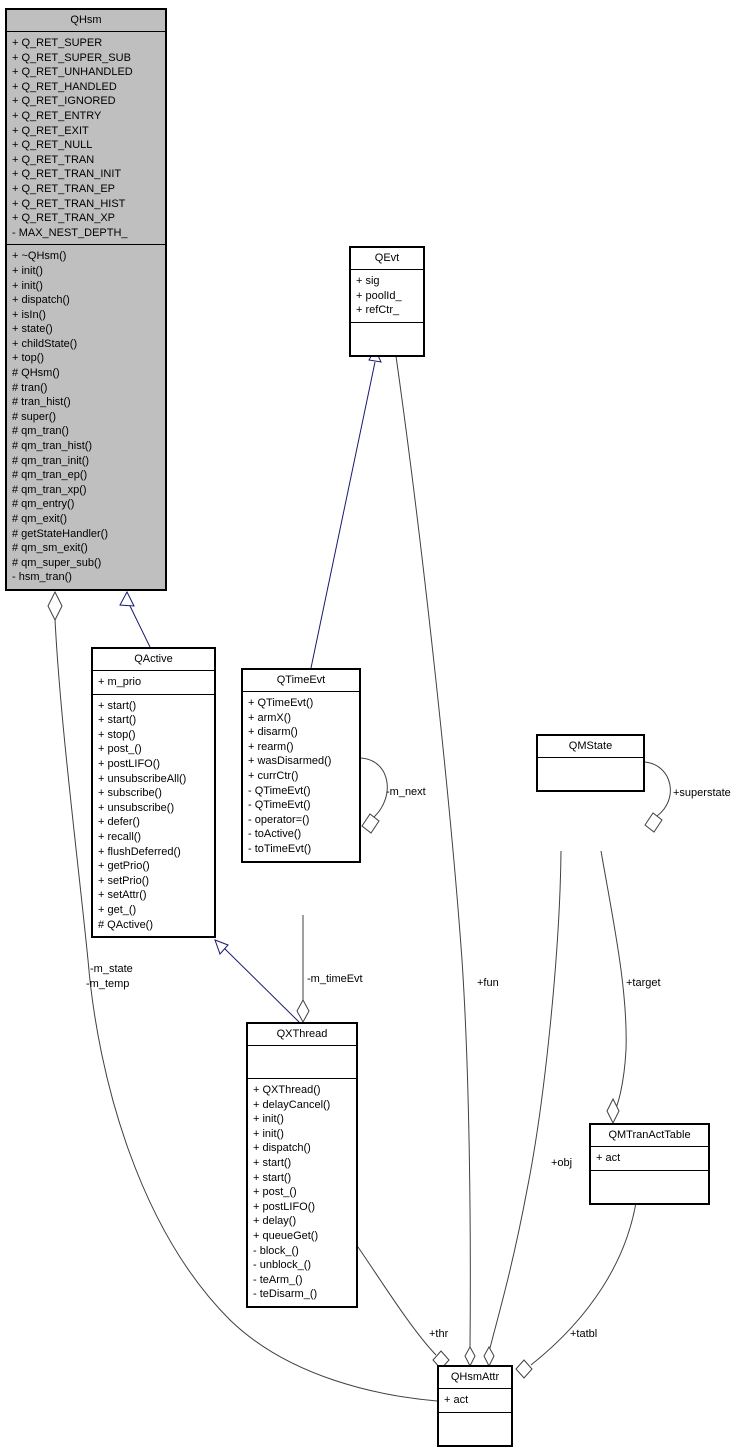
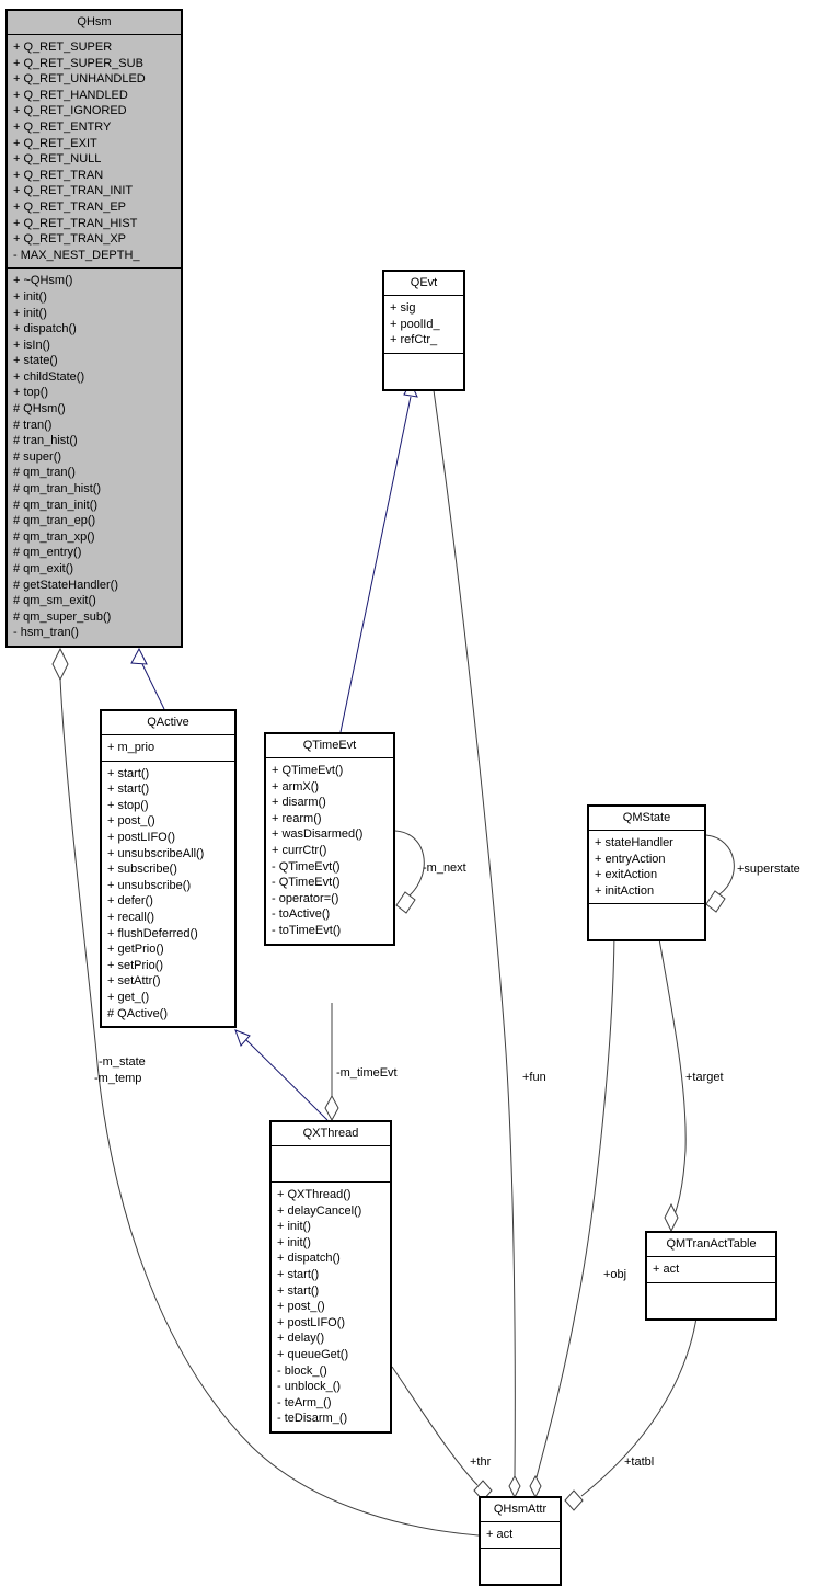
  -m_state
  -m_temp
  +fun
  +obj
  +target
  +tatbl
  +thr
  -m_timeEvt
  -m_next
  +superstate
  QHsm
  + Q_RET_SUPER
  + Q_RET_SUPER_SUB
  + Q_RET_UNHANDLED
  + Q_RET_HANDLED
  + Q_RET_IGNORED
  + Q_RET_ENTRY
  + Q_RET_EXIT
  + Q_RET_NULL
  + Q_RET_TRAN
  + Q_RET_TRAN_INIT
  + Q_RET_TRAN_EP
  + Q_RET_TRAN_HIST
  + Q_RET_TRAN_XP
  - MAX_NEST_DEPTH_
  + ~QHsm()
  + init()
  + init()
  + dispatch()
  + isIn()
  + state()
  + childState()
  + top()
  # QHsm()
  # tran()
  # tran_hist()
  # super()
  # qm_tran()
  # qm_tran_hist()
  # qm_tran_init()
  # qm_tran_ep()
  # qm_tran_xp()
  # qm_entry()
  # qm_exit()
  # getStateHandler()
  # qm_sm_exit()
  # qm_super_sub()
  - hsm_tran()
  QEvt
  + sig
  + poolId_
  + refCtr_
  QActive
  + m_prio
  + start()
  + start()
  + stop()
  + post_()
  + postLIFO()
  + unsubscribeAll()
  + subscribe()
  + unsubscribe()
  + defer()
  + recall()
  + flushDeferred()
  + getPrio()
  + setPrio()
  + setAttr()
  + get_()
  # QActive()
  QTimeEvt
  + QTimeEvt()
  + armX()
  + disarm()
  + rearm()
  + wasDisarmed()
  + currCtr()
  - QTimeEvt()
  - QTimeEvt()
  - operator=()
  - toActive()
  - toTimeEvt()
  QMState
+ + stateHandler
+ + entryAction
+ + exitAction
+ + initAction
  QXThread
  + QXThread()
  + delayCancel()
  + init()
  + init()
  + dispatch()
  + start()
  + start()
  + post_()
  + postLIFO()
  + delay()
  + queueGet()
  - block_()
  - unblock_()
  - teArm_()
  - teDisarm_()
  QMTranActTable
  + act
  QHsmAttr
  + act
